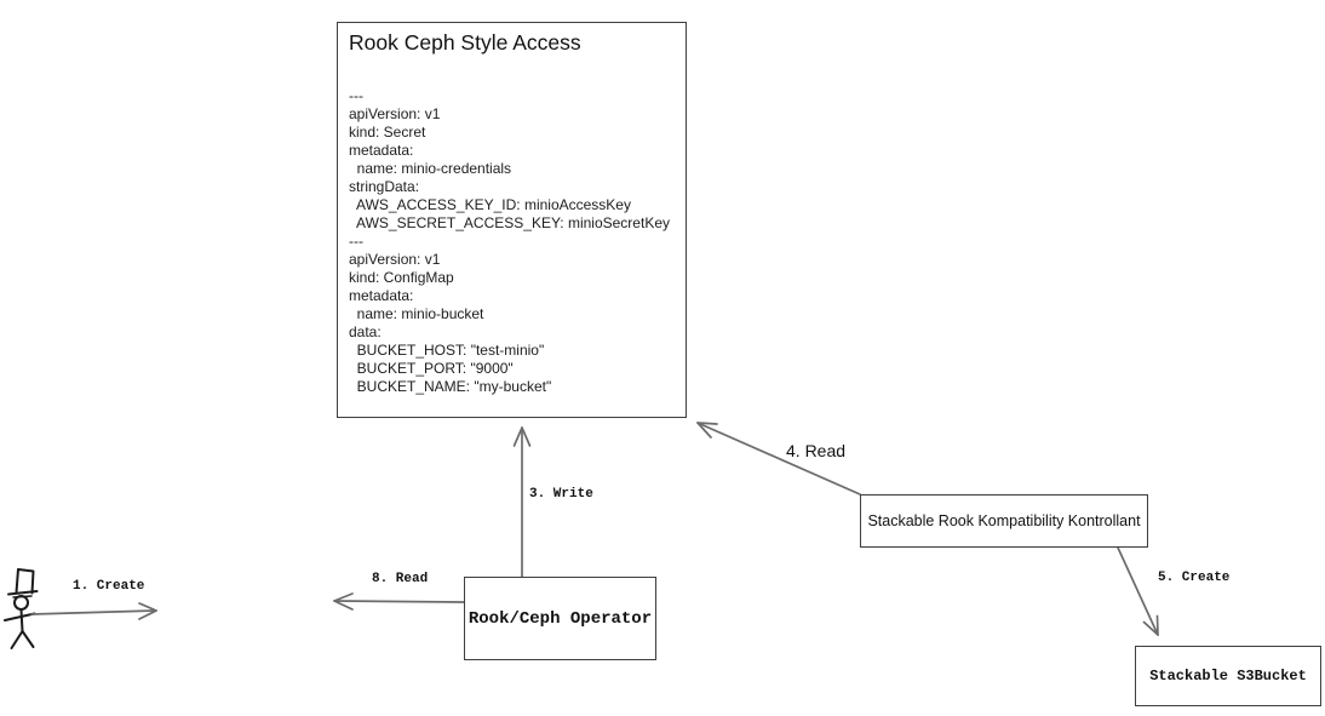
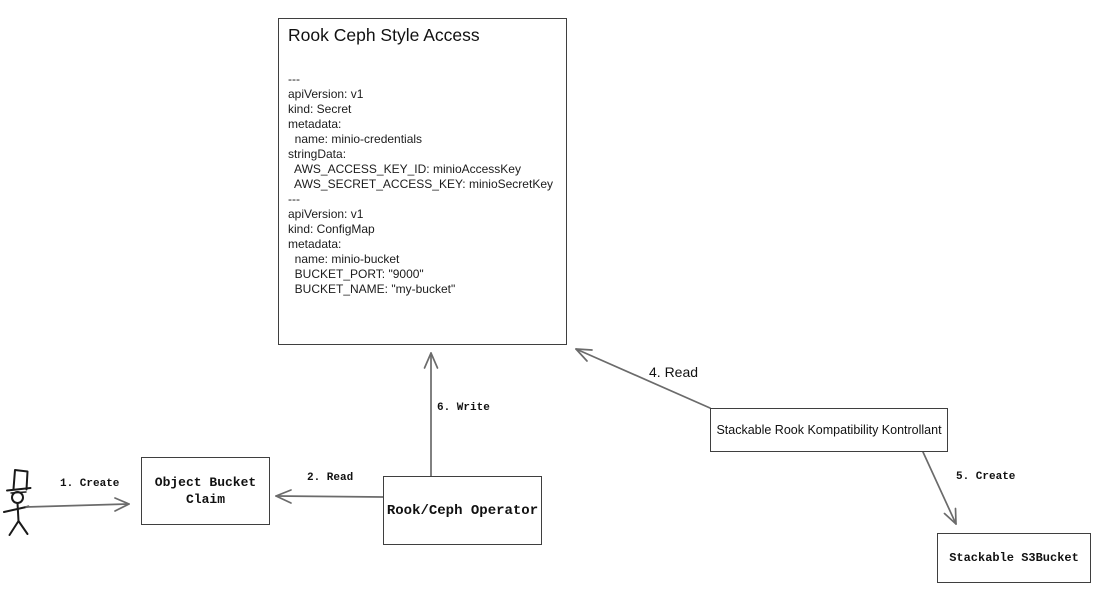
  Rook Ceph Style Access
  ---
  apiVersion: v1
  kind: Secret
  metadata:
  name: minio-credentials
  stringData:
  AWS_ACCESS_KEY_ID: minioAccessKey
  AWS_SECRET_ACCESS_KEY: minioSecretKey
  ---
  apiVersion: v1
  kind: ConfigMap
  metadata:
  name: minio-bucket
- data:
- BUCKET_HOST: "test-minio"
  BUCKET_PORT: "9000"
  BUCKET_NAME: "my-bucket"
+ Object Bucket Claim
  Rook/Ceph Operator
  Stackable Rook Kompatibility Kontrollant
  Stackable S3Bucket
  1. Create
- 8. Read
+ 2. Read
- 3. Write
+ 6. Write
  4. Read
  5. Create
